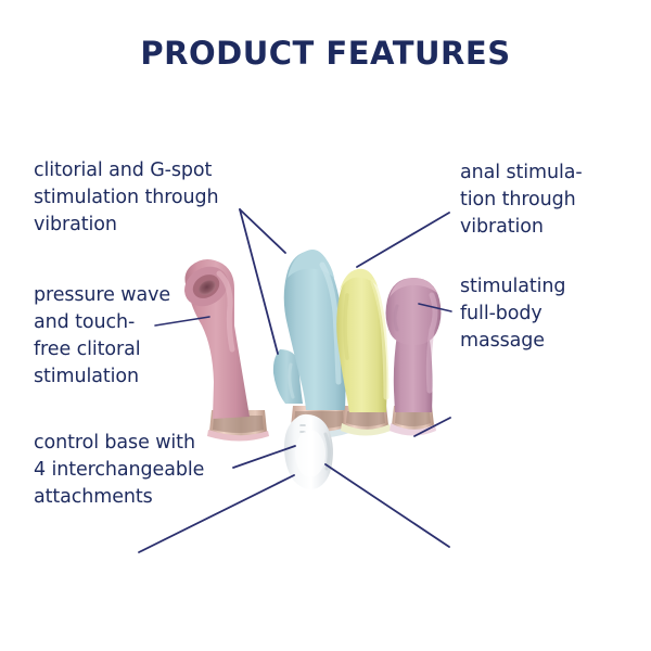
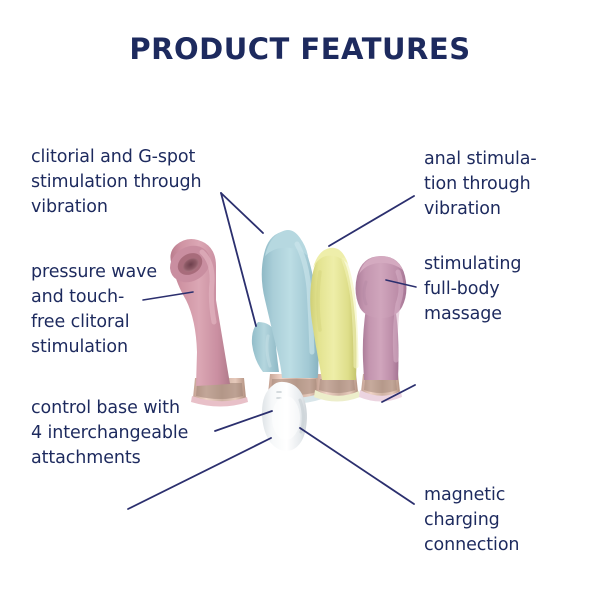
  PRODUCT FEATURES
  clitorial and G-spot
  stimulation through
  vibration
  pressure wave
  and touch-
  free clitoral
  stimulation
  control base with
  4 interchangeable
  attachments
  anal stimula-
  tion through
  vibration
  stimulating
  full-body
  massage
+ magnetic
+ charging
+ connection
